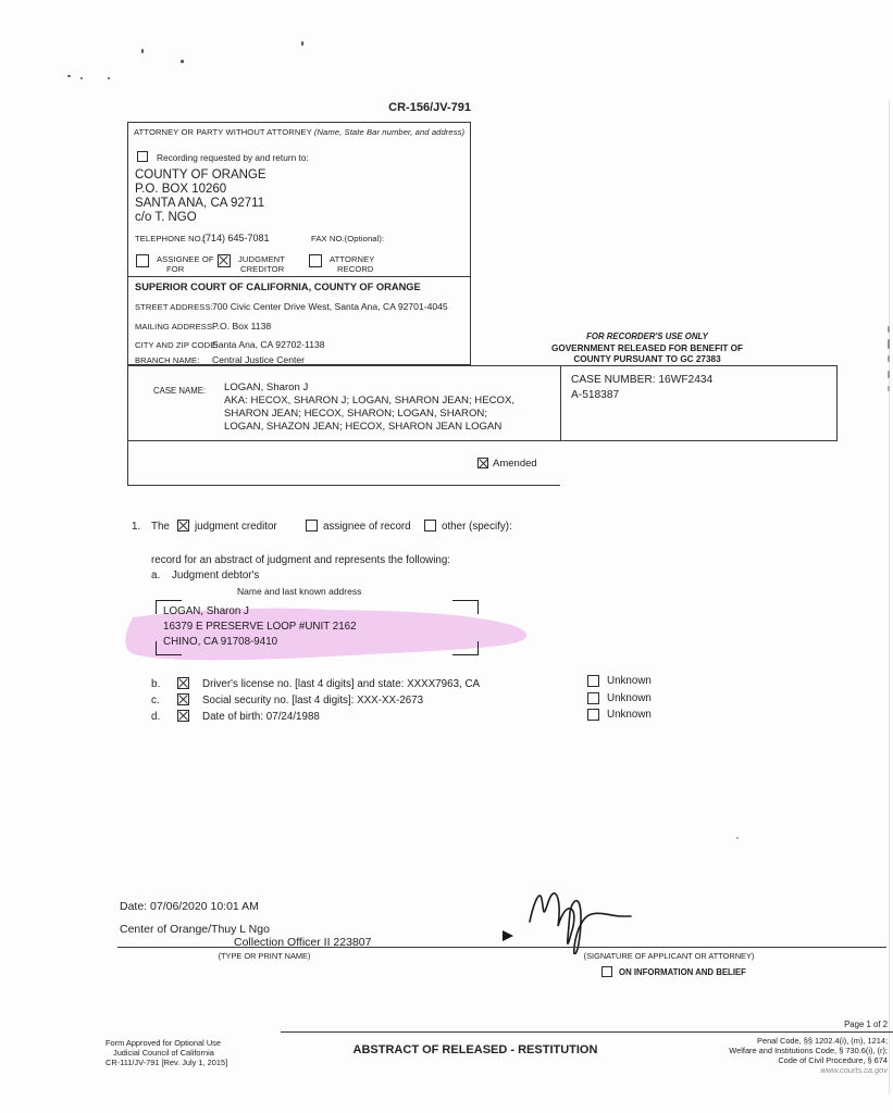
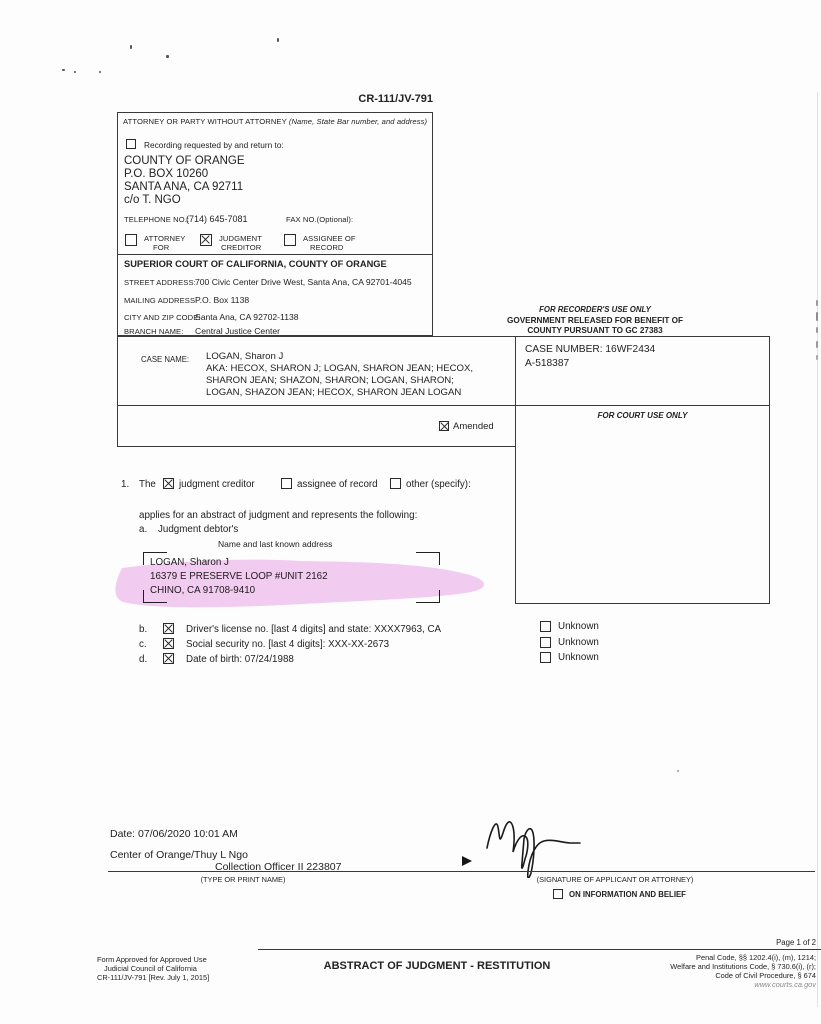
- CR-156/JV-791
+ CR-111/JV-791
  ATTORNEY OR PARTY WITHOUT ATTORNEY (Name, State Bar number, and address)
  Recording requested by and return to:
  COUNTY OF ORANGE
  P.O. BOX 10260
  SANTA ANA, CA 92711
  c/o T. NGO
  TELEPHONE NO.:
  (714) 645-7081
  FAX NO.(Optional):
- ASSIGNEE OF
+ ATTORNEY
  FOR
  JUDGMENT
  CREDITOR
- ATTORNEY
+ ASSIGNEE OF
  RECORD
  SUPERIOR COURT OF CALIFORNIA, COUNTY OF ORANGE
  STREET ADDRESS:
  700 Civic Center Drive West, Santa Ana, CA 92701-4045
  MAILING ADDRESS:
  P.O. Box 1138
  CITY AND ZIP CODE:
  Santa Ana, CA 92702-1138
  BRANCH NAME:
  Central Justice Center
  FOR RECORDER'S USE ONLY
  GOVERNMENT RELEASED FOR BENEFIT OF
  COUNTY PURSUANT TO GC 27383
  CASE NAME:
  LOGAN, Sharon J
  AKA: HECOX, SHARON J; LOGAN, SHARON JEAN; HECOX,
- SHARON JEAN; HECOX, SHARON; LOGAN, SHARON;
+ SHARON JEAN; SHAZON, SHARON; LOGAN, SHARON;
  LOGAN, SHAZON JEAN; HECOX, SHARON JEAN LOGAN
  CASE NUMBER: 16WF2434
  A-518387
  Amended
+ FOR COURT USE ONLY
  1.
  The
  judgment creditor
  assignee of record
  other (specify):
- record for an abstract of judgment and represents the following:
+ applies for an abstract of judgment and represents the following:
  a.
  Judgment debtor's
  Name and last known address
  LOGAN, Sharon J
  16379 E PRESERVE LOOP #UNIT 2162
  CHINO, CA 91708-9410
  b.
  Driver's license no. [last 4 digits] and state: XXXX7963, CA
  Unknown
  c.
  Social security no. [last 4 digits]: XXX-XX-2673
  Unknown
  d.
  Date of birth: 07/24/1988
  Unknown
  Date: 07/06/2020 10:01 AM
  Center of Orange/Thuy L Ngo
  Collection Officer II 223807
  (TYPE OR PRINT NAME)
  (SIGNATURE OF APPLICANT OR ATTORNEY)
  ON INFORMATION AND BELIEF
  Page 1 of 2
- Form Approved for Optional Use
+ Form Approved for Approved Use
  Judicial Council of California
  CR-111/JV-791 [Rev. July 1, 2015]
- ABSTRACT OF RELEASED - RESTITUTION
+ ABSTRACT OF JUDGMENT - RESTITUTION
  Penal Code, §§ 1202.4(i), (m), 1214;
  Welfare and Institutions Code, § 730.6(i), (r);
  Code of Civil Procedure, § 674
  www.courts.ca.gov
